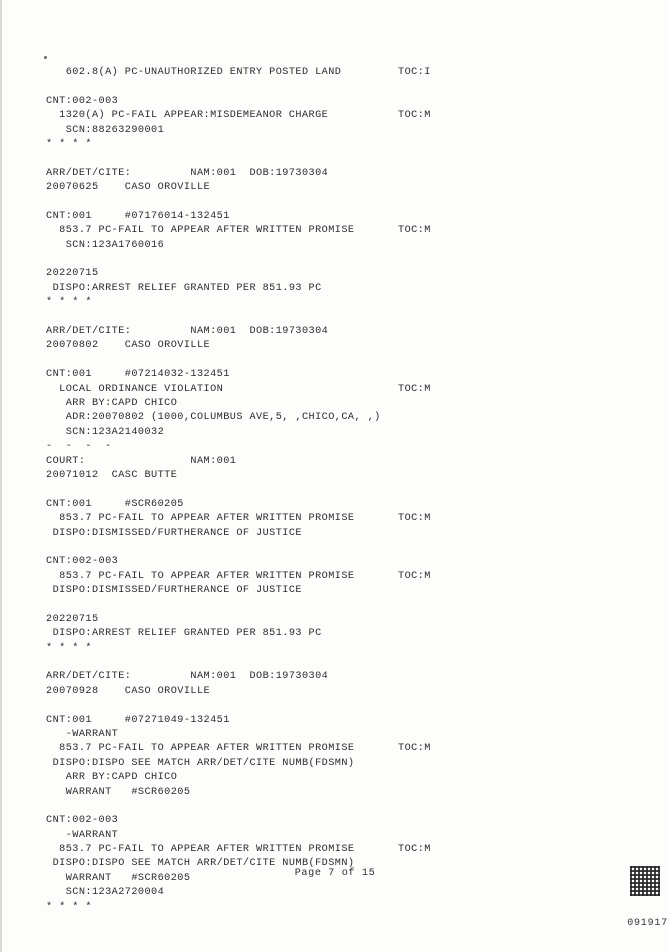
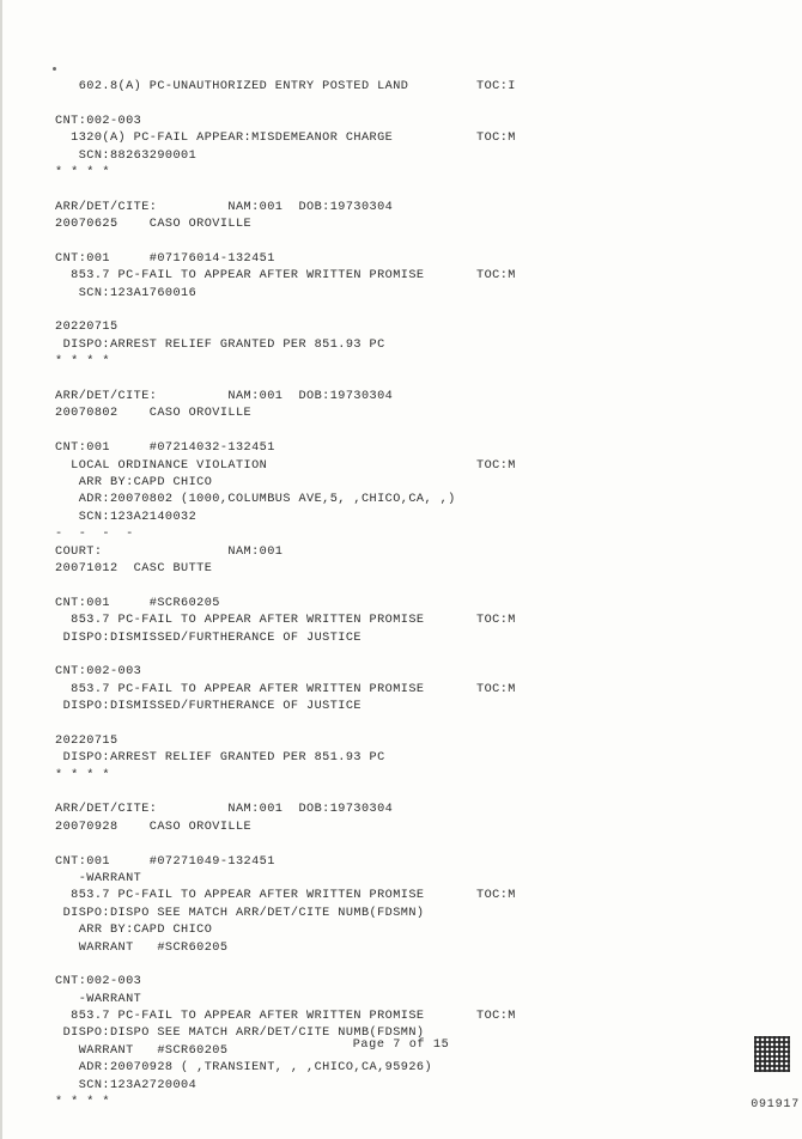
  602.8(A) PC-UNAUTHORIZED ENTRY POSTED LAND
  TOC:I
  CNT:002-003
  1320(A) PC-FAIL APPEAR:MISDEMEANOR CHARGE
  TOC:M
  SCN:88263290001
  * * * *
  ARR/DET/CITE: NAM:001 DOB:19730304
  20070625 CASO OROVILLE
  CNT:001 #07176014-132451
  853.7 PC-FAIL TO APPEAR AFTER WRITTEN PROMISE
  TOC:M
  SCN:123A1760016
  20220715
  DISPO:ARREST RELIEF GRANTED PER 851.93 PC
  * * * *
  ARR/DET/CITE: NAM:001 DOB:19730304
  20070802 CASO OROVILLE
  CNT:001 #07214032-132451
  LOCAL ORDINANCE VIOLATION
  TOC:M
  ARR BY:CAPD CHICO
  ADR:20070802 (1000,COLUMBUS AVE,5, ,CHICO,CA, ,)
  SCN:123A2140032
  - - - -
  COURT: NAM:001
  20071012 CASC BUTTE
  CNT:001 #SCR60205
  853.7 PC-FAIL TO APPEAR AFTER WRITTEN PROMISE
  TOC:M
  DISPO:DISMISSED/FURTHERANCE OF JUSTICE
  CNT:002-003
  853.7 PC-FAIL TO APPEAR AFTER WRITTEN PROMISE
  TOC:M
  DISPO:DISMISSED/FURTHERANCE OF JUSTICE
  20220715
  DISPO:ARREST RELIEF GRANTED PER 851.93 PC
  * * * *
  ARR/DET/CITE: NAM:001 DOB:19730304
  20070928 CASO OROVILLE
  CNT:001 #07271049-132451
  -WARRANT
  853.7 PC-FAIL TO APPEAR AFTER WRITTEN PROMISE
  TOC:M
  DISPO:DISPO SEE MATCH ARR/DET/CITE NUMB(FDSMN)
  ARR BY:CAPD CHICO
  WARRANT #SCR60205
  CNT:002-003
  -WARRANT
  853.7 PC-FAIL TO APPEAR AFTER WRITTEN PROMISE
  TOC:M
  DISPO:DISPO SEE MATCH ARR/DET/CITE NUMB(FDSMN)
  WARRANT #SCR60205
+ ADR:20070928 ( ,TRANSIENT, , ,CHICO,CA,95926)
  SCN:123A2720004
  * * * *
  Page 7 of 15
  091917
